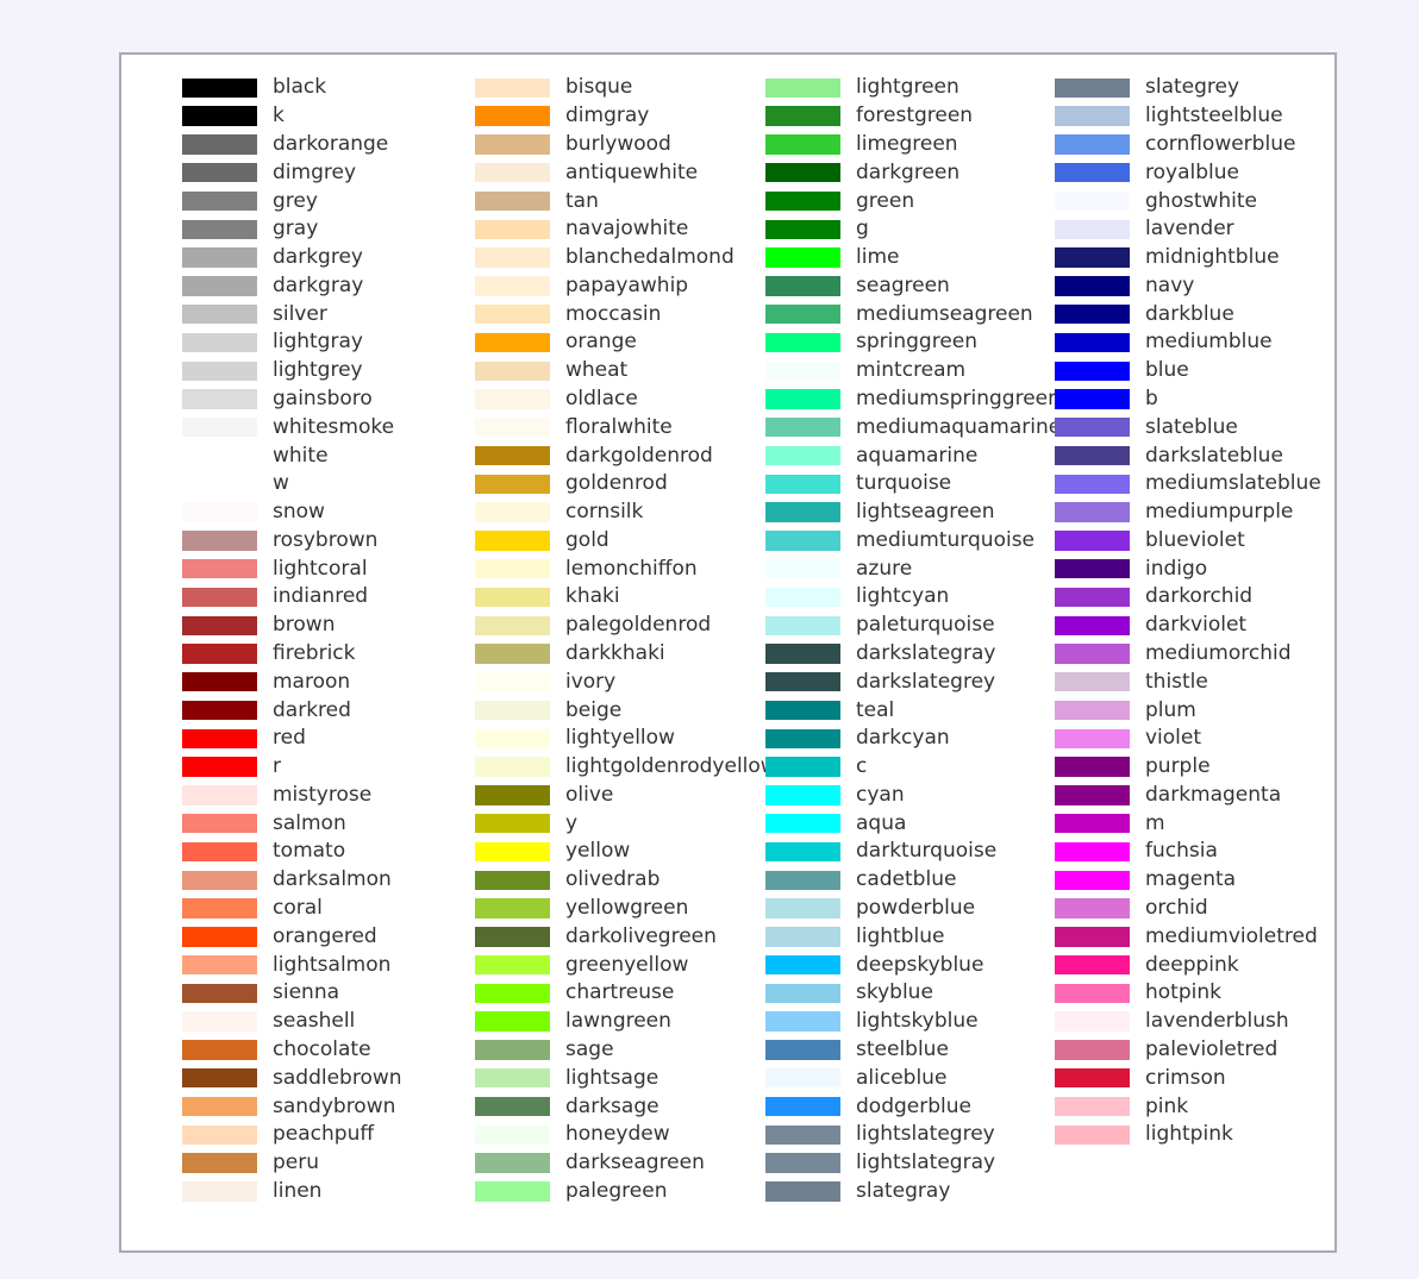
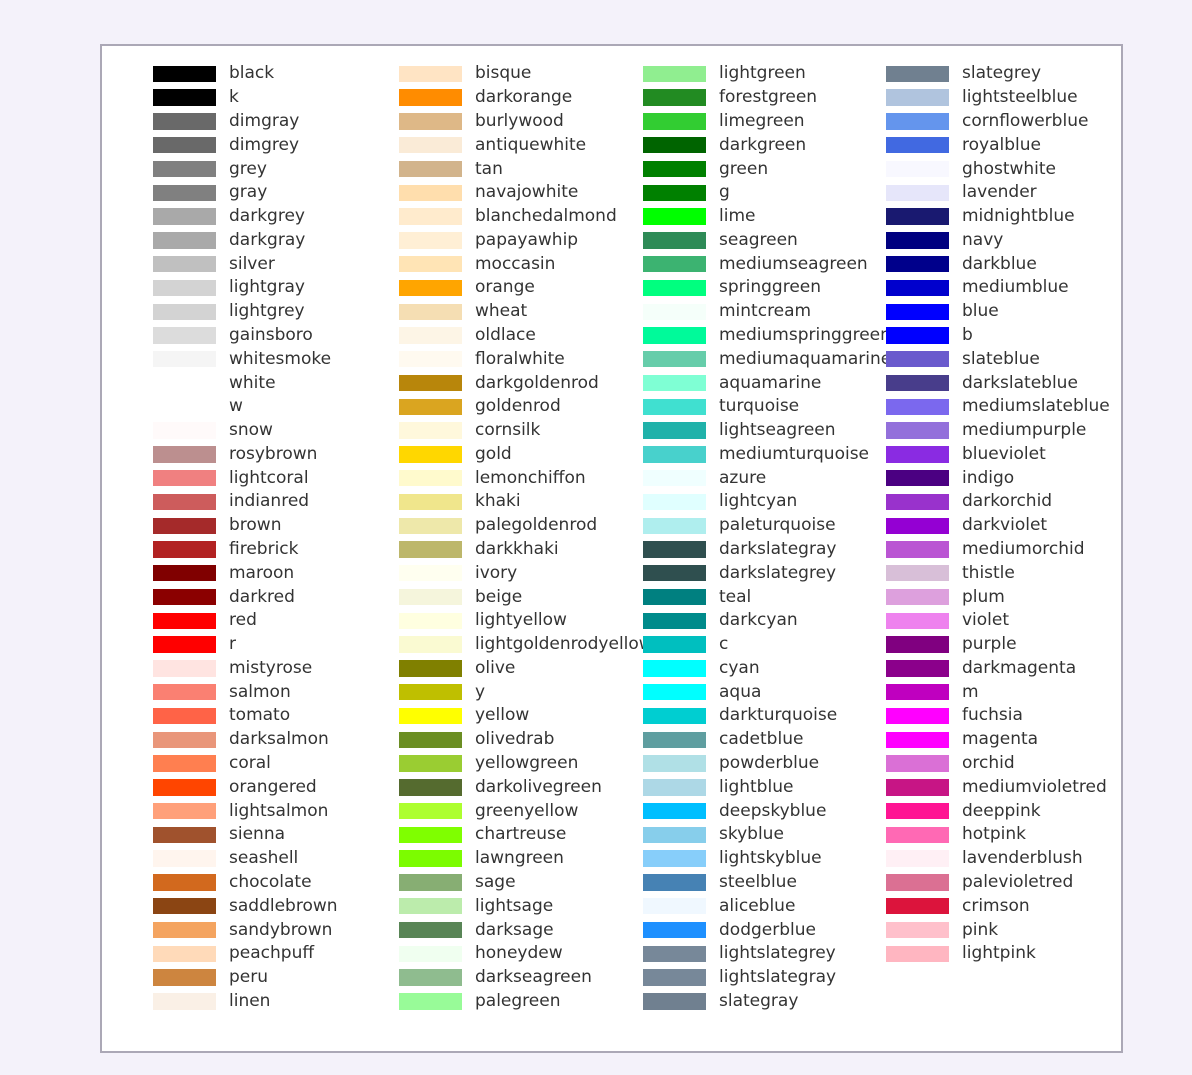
  black
  k
- darkorange
+ dimgray
  dimgrey
  grey
  gray
  darkgrey
  darkgray
  silver
  lightgray
  lightgrey
  gainsboro
  whitesmoke
  white
  w
  snow
  rosybrown
  lightcoral
  indianred
  brown
  firebrick
  maroon
  darkred
  red
  r
  mistyrose
  salmon
  tomato
  darksalmon
  coral
  orangered
  lightsalmon
  sienna
  seashell
  chocolate
  saddlebrown
  sandybrown
  peachpuff
  peru
  linen
  bisque
- dimgray
+ darkorange
  burlywood
  antiquewhite
  tan
  navajowhite
  blanchedalmond
  papayawhip
  moccasin
  orange
  wheat
  oldlace
  floralwhite
  darkgoldenrod
  goldenrod
  cornsilk
  gold
  lemonchiffon
  khaki
  palegoldenrod
  darkkhaki
  ivory
  beige
  lightyellow
  lightgoldenrodyello
  olive
  y
  yellow
  olivedrab
  yellowgreen
  darkolivegreen
  greenyellow
  chartreuse
  lawngreen
  sage
  lightsage
  darksage
  honeydew
  darkseagreen
  palegreen
  lightgreen
  forestgreen
  limegreen
  darkgreen
  green
  g
  lime
  seagreen
  mediumseagreen
  springgreen
  mintcream
  mediumspringgree
  mediumaquamarin
  aquamarine
  turquoise
  lightseagreen
  mediumturquoise
  azure
  lightcyan
  paleturquoise
  darkslategray
  darkslategrey
  teal
  darkcyan
  c
  cyan
  aqua
  darkturquoise
  cadetblue
  powderblue
  lightblue
  deepskyblue
  skyblue
  lightskyblue
  steelblue
  aliceblue
  dodgerblue
  lightslategrey
  lightslategray
  slategray
  slategrey
  lightsteelblue
  cornflowerblue
  royalblue
  ghostwhite
  lavender
  midnightblue
  navy
  darkblue
  mediumblue
  blue
  b
  slateblue
  darkslateblue
  mediumslateblue
  mediumpurple
  blueviolet
  indigo
  darkorchid
  darkviolet
  mediumorchid
  thistle
  plum
  violet
  purple
  darkmagenta
  m
  fuchsia
  magenta
  orchid
  mediumvioletred
  deeppink
  hotpink
  lavenderblush
  palevioletred
  crimson
  pink
  lightpink
